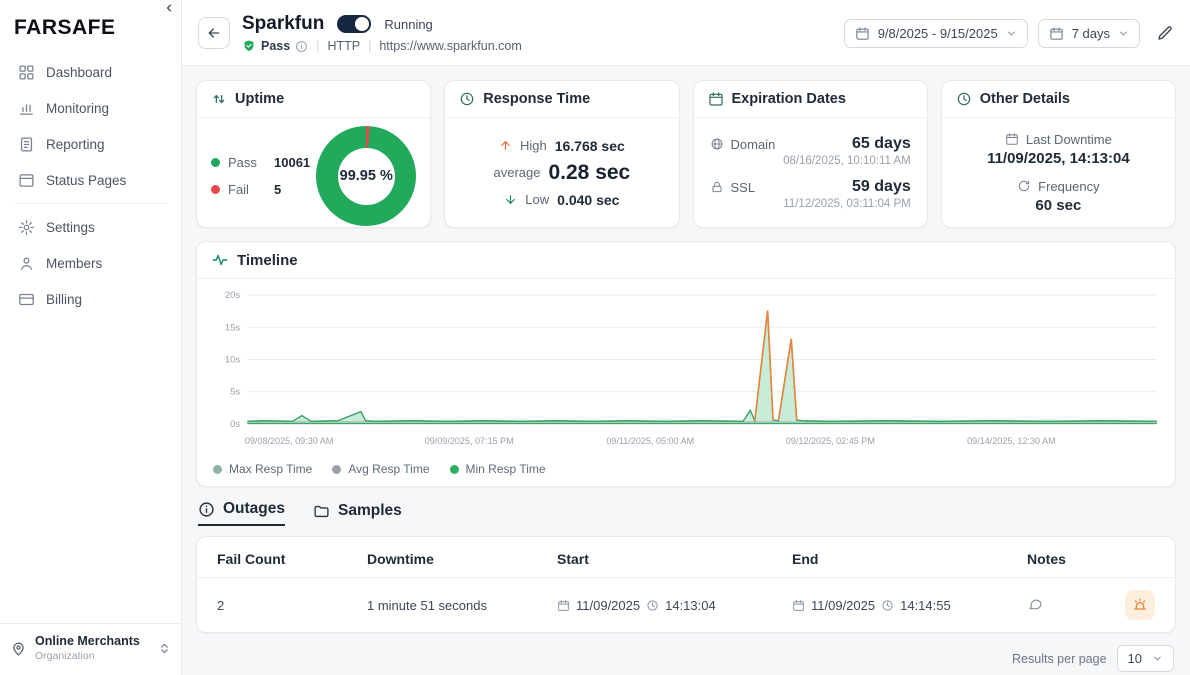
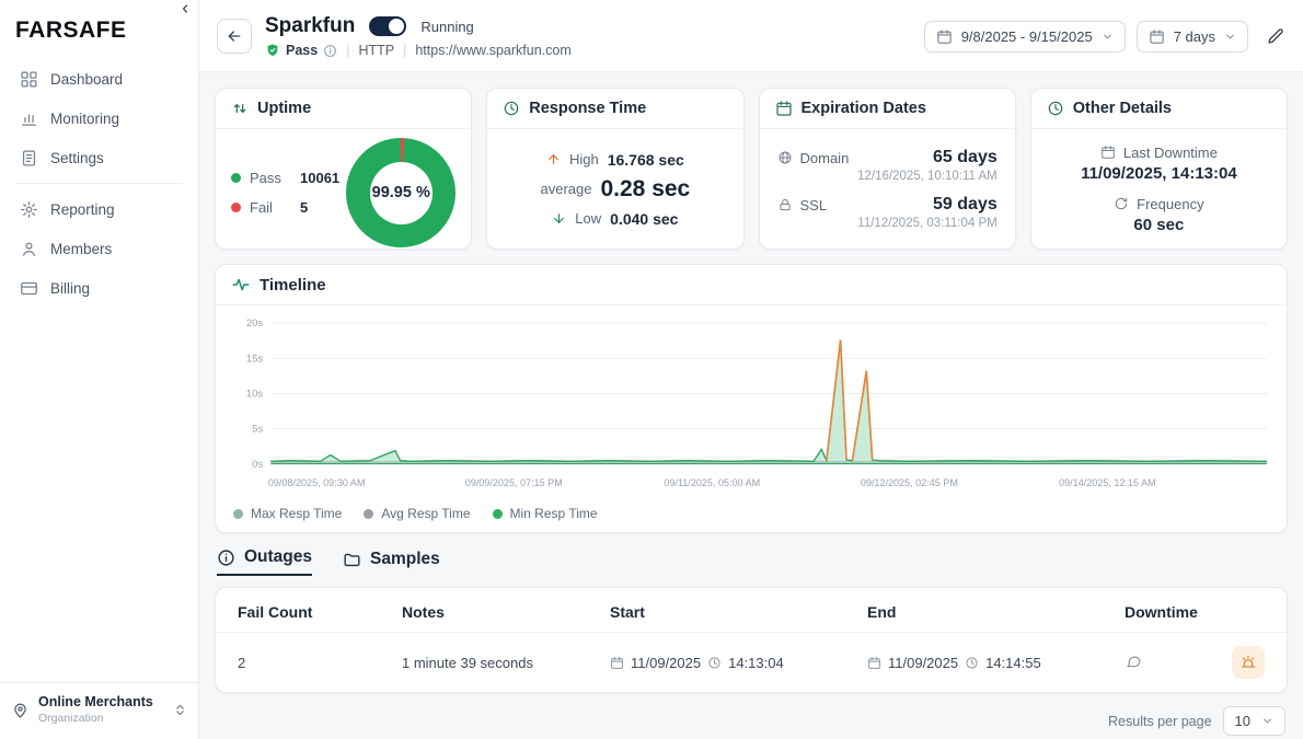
  FARSAFE
  Dashboard
  Monitoring
- Reporting
+ Settings
- Status Pages
- Settings
+ Reporting
  Members
  Billing
  Online Merchants
  Organization
  Sparkfun
  Running
  Pass
  |
  HTTP
  |
  https://www.sparkfun.com
  9/8/2025 - 9/15/2025
  7 days
  Uptime
  Pass
  10061
  Fail
  5
  99.95 %
  Response Time
  High
  16.768 sec
  average
  0.28 sec
  Low
  0.040 sec
  Expiration Dates
  Domain
  65 days
- 08/16/2025, 10:10:11 AM
+ 12/16/2025, 10:10:11 AM
  SSL
  59 days
  11/12/2025, 03:11:04 PM
  Other Details
  Last Downtime
  11/09/2025, 14:13:04
  Frequency
  60 sec
  Timeline
  0s
  5s
  10s
  15s
  20s
  09/08/2025, 09:30 AM
  09/09/2025, 07:15 PM
  09/11/2025, 05:00 AM
  09/12/2025, 02:45 PM
- 09/14/2025, 12:30 AM
+ 09/14/2025, 12:15 AM
  Max Resp Time
  Avg Resp Time
  Min Resp Time
  Outages
  Samples
  Fail Count
- Downtime
+ Notes
  Start
  End
- Notes
+ Downtime
  2
- 1 minute 51 seconds
+ 1 minute 39 seconds
  11/09/2025
  14:13:04
  11/09/2025
  14:14:55
  Results per page
  10
